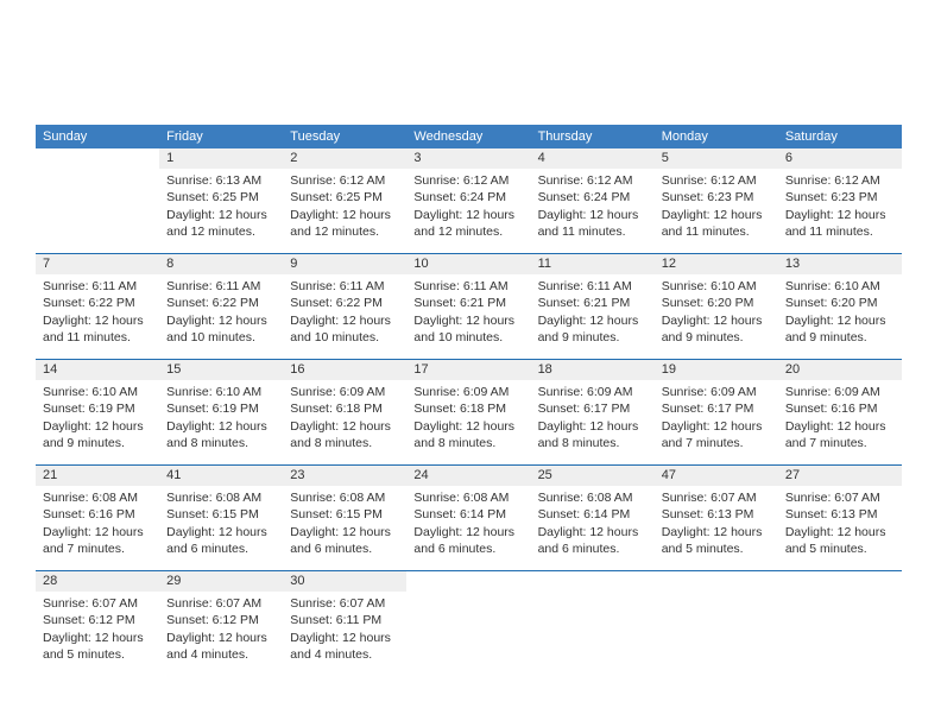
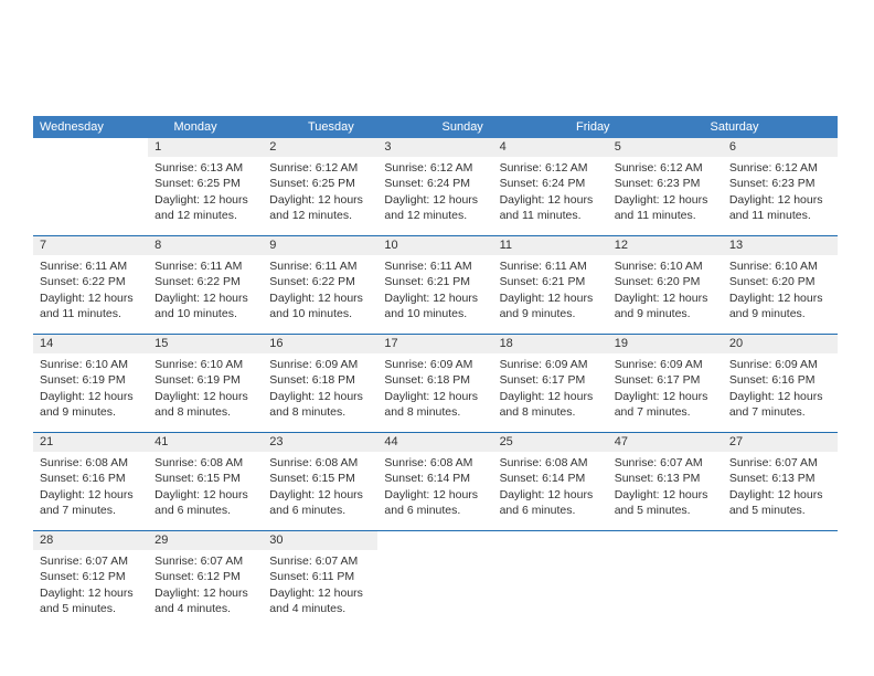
- Sunday
+ Wednesday
- Friday
+ Monday
  Tuesday
- Wednesday
+ Sunday
- Thursday
- Monday
+ Friday
  Saturday
  1
  Sunrise: 6:13 AM
  Sunset: 6:25 PM
  Daylight: 12 hours
  and 12 minutes.
  2
  Sunrise: 6:12 AM
  Sunset: 6:25 PM
  Daylight: 12 hours
  and 12 minutes.
  3
  Sunrise: 6:12 AM
  Sunset: 6:24 PM
  Daylight: 12 hours
  and 12 minutes.
  4
  Sunrise: 6:12 AM
  Sunset: 6:24 PM
  Daylight: 12 hours
  and 11 minutes.
  5
  Sunrise: 6:12 AM
  Sunset: 6:23 PM
  Daylight: 12 hours
  and 11 minutes.
  6
  Sunrise: 6:12 AM
  Sunset: 6:23 PM
  Daylight: 12 hours
  and 11 minutes.
  7
  Sunrise: 6:11 AM
  Sunset: 6:22 PM
  Daylight: 12 hours
  and 11 minutes.
  8
  Sunrise: 6:11 AM
  Sunset: 6:22 PM
  Daylight: 12 hours
  and 10 minutes.
  9
  Sunrise: 6:11 AM
  Sunset: 6:22 PM
  Daylight: 12 hours
  and 10 minutes.
  10
  Sunrise: 6:11 AM
  Sunset: 6:21 PM
  Daylight: 12 hours
  and 10 minutes.
  11
  Sunrise: 6:11 AM
  Sunset: 6:21 PM
  Daylight: 12 hours
  and 9 minutes.
  12
  Sunrise: 6:10 AM
  Sunset: 6:20 PM
  Daylight: 12 hours
  and 9 minutes.
  13
  Sunrise: 6:10 AM
  Sunset: 6:20 PM
  Daylight: 12 hours
  and 9 minutes.
  14
  Sunrise: 6:10 AM
  Sunset: 6:19 PM
  Daylight: 12 hours
  and 9 minutes.
  15
  Sunrise: 6:10 AM
  Sunset: 6:19 PM
  Daylight: 12 hours
  and 8 minutes.
  16
  Sunrise: 6:09 AM
  Sunset: 6:18 PM
  Daylight: 12 hours
  and 8 minutes.
  17
  Sunrise: 6:09 AM
  Sunset: 6:18 PM
  Daylight: 12 hours
  and 8 minutes.
  18
  Sunrise: 6:09 AM
  Sunset: 6:17 PM
  Daylight: 12 hours
  and 8 minutes.
  19
  Sunrise: 6:09 AM
  Sunset: 6:17 PM
  Daylight: 12 hours
  and 7 minutes.
  20
  Sunrise: 6:09 AM
  Sunset: 6:16 PM
  Daylight: 12 hours
  and 7 minutes.
  21
  Sunrise: 6:08 AM
  Sunset: 6:16 PM
  Daylight: 12 hours
  and 7 minutes.
  41
  Sunrise: 6:08 AM
  Sunset: 6:15 PM
  Daylight: 12 hours
  and 6 minutes.
  23
  Sunrise: 6:08 AM
  Sunset: 6:15 PM
  Daylight: 12 hours
  and 6 minutes.
- 24
+ 44
  Sunrise: 6:08 AM
  Sunset: 6:14 PM
  Daylight: 12 hours
  and 6 minutes.
  25
  Sunrise: 6:08 AM
  Sunset: 6:14 PM
  Daylight: 12 hours
  and 6 minutes.
  47
  Sunrise: 6:07 AM
  Sunset: 6:13 PM
  Daylight: 12 hours
  and 5 minutes.
  27
  Sunrise: 6:07 AM
  Sunset: 6:13 PM
  Daylight: 12 hours
  and 5 minutes.
  28
  Sunrise: 6:07 AM
  Sunset: 6:12 PM
  Daylight: 12 hours
  and 5 minutes.
  29
  Sunrise: 6:07 AM
  Sunset: 6:12 PM
  Daylight: 12 hours
  and 4 minutes.
  30
  Sunrise: 6:07 AM
  Sunset: 6:11 PM
  Daylight: 12 hours
  and 4 minutes.
